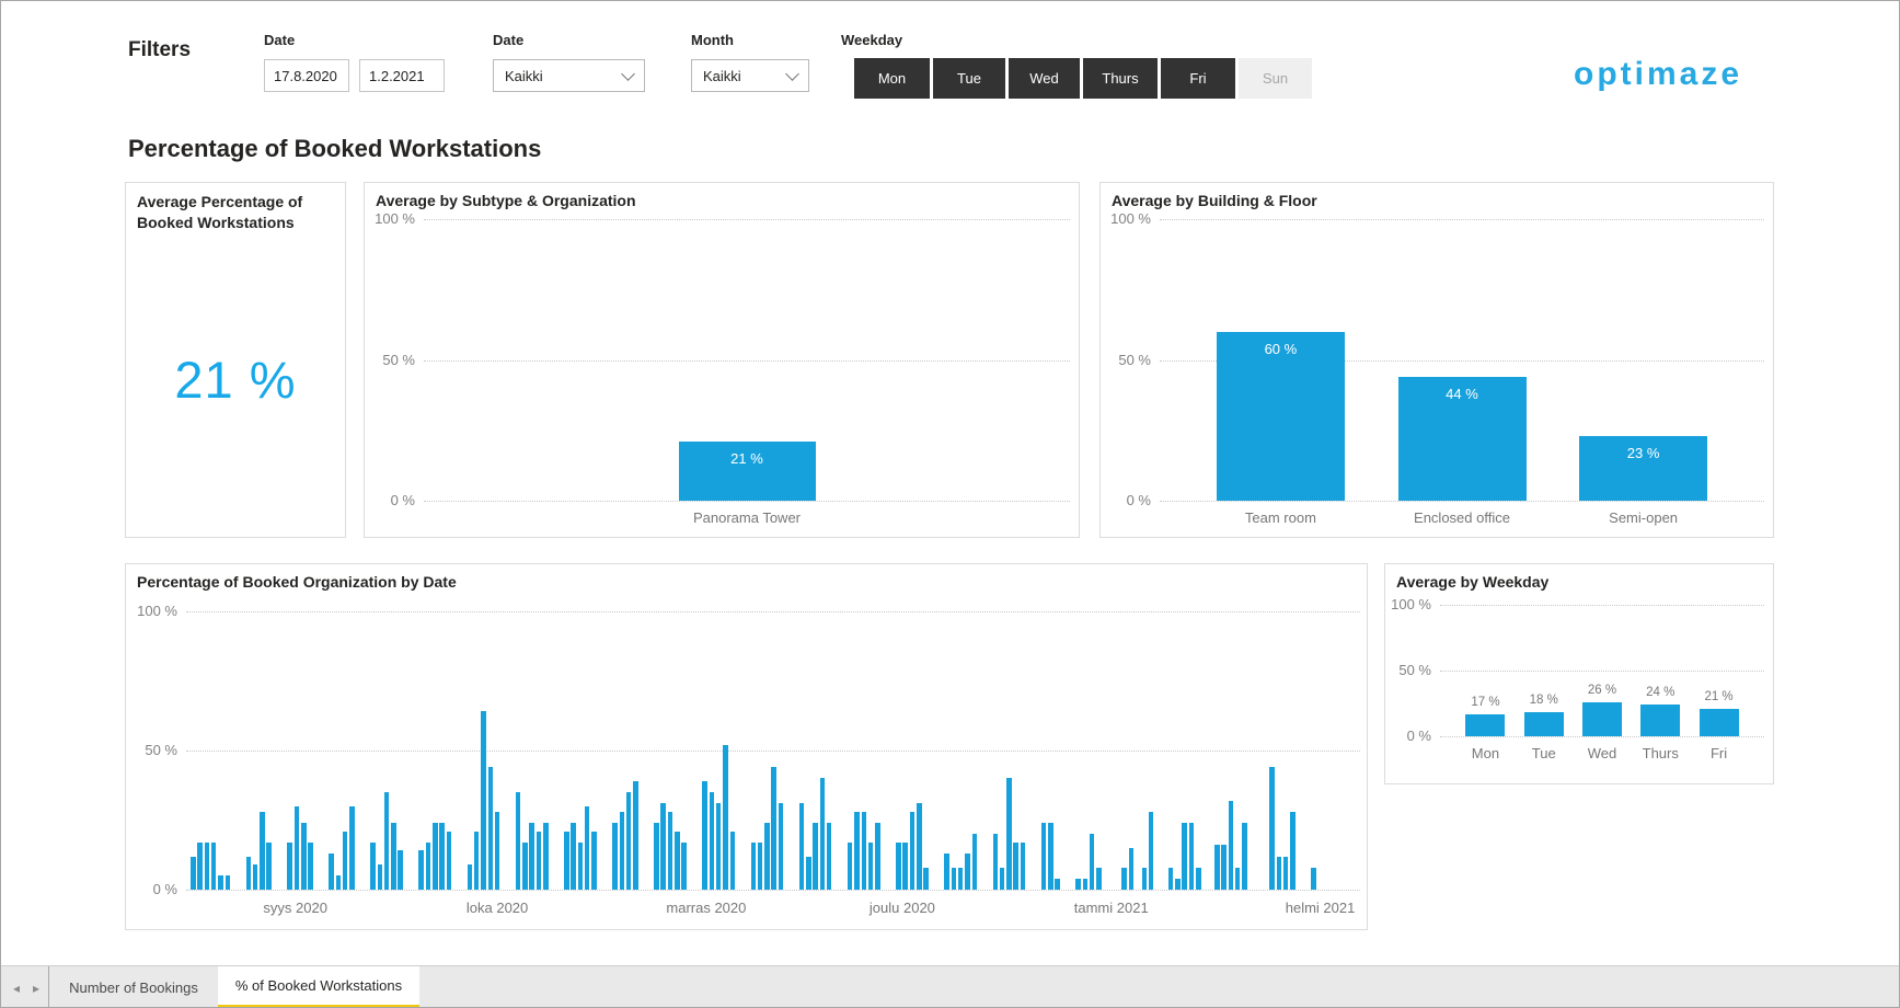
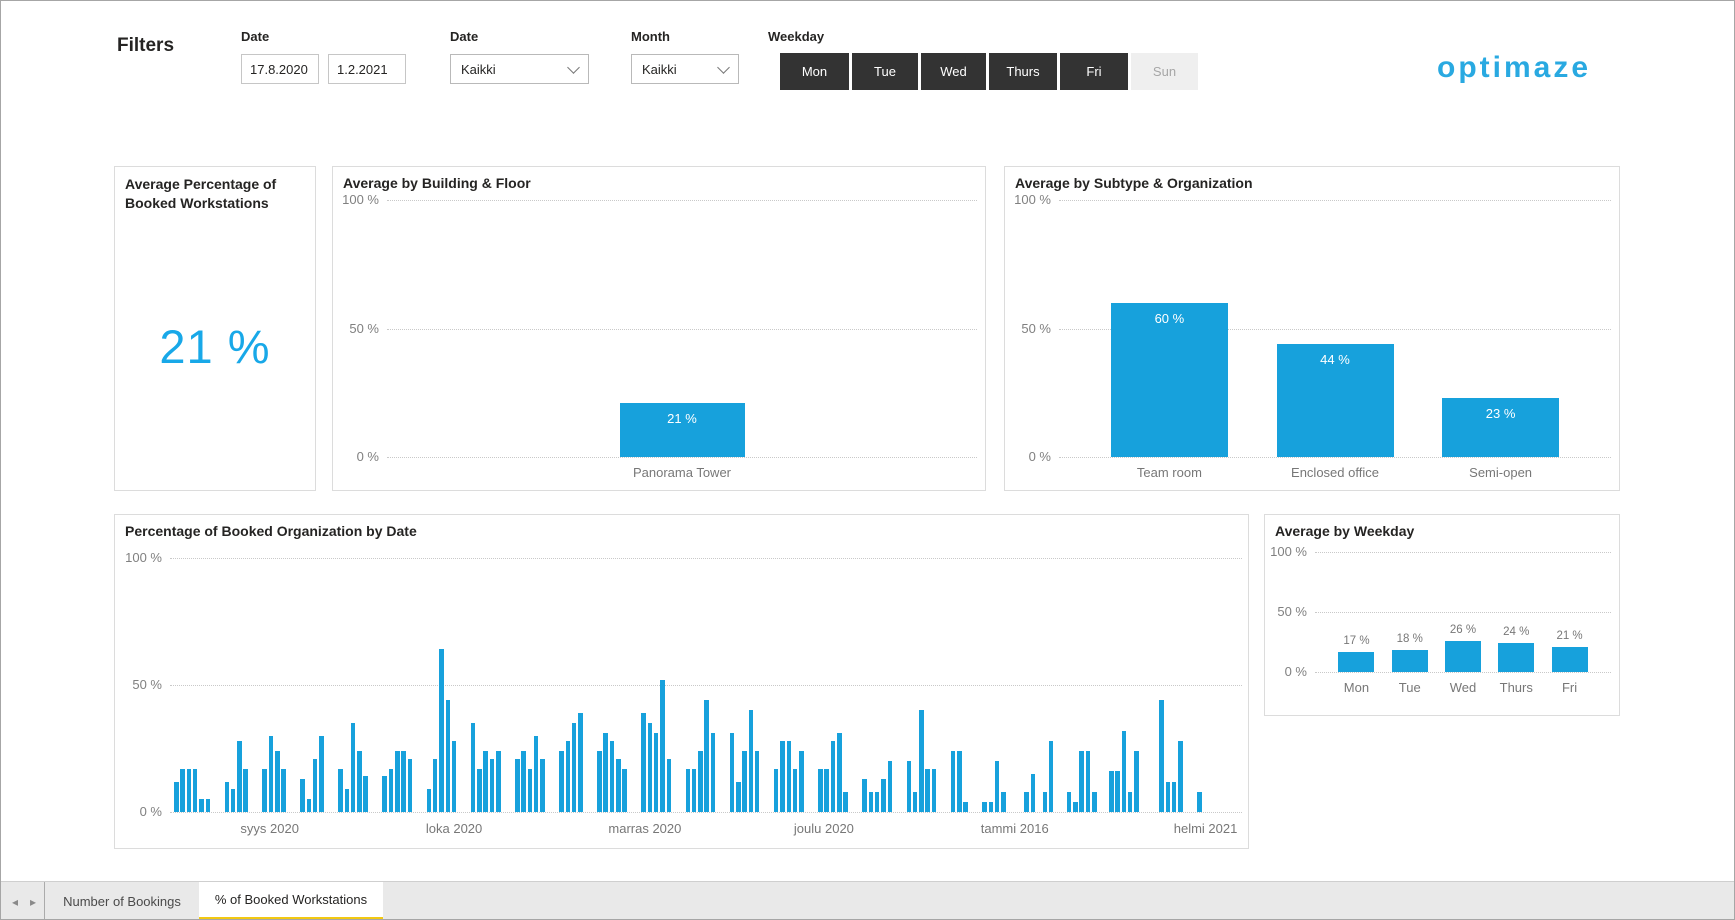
  Filters
  Date
  17.8.2020
  1.2.2021
  Date
  Kaikki
  Month
  Kaikki
  Weekday
  Mon
  Tue
  Wed
  Thurs
  Fri
  Sun
  optimaze
- Percentage of Booked Workstations
  Average Percentage of Booked Workstations
  21 %
- Average by Subtype & Organization
+ Average by Building & Floor
  0 %
  50 %
  100 %
  Panorama Tower
  21 %
- Average by Building & Floor
+ Average by Subtype & Organization
  0 %
  50 %
  100 %
  Team room
  60 %
  Enclosed office
  44 %
  Semi-open
  23 %
  Percentage of Booked Organization by Date
  0 %
  50 %
  100 %
  syys 2020
  loka 2020
  marras 2020
  joulu 2020
- tammi 2021
+ tammi 2016
  helmi 2021
  Average by Weekday
  0 %
  50 %
  100 %
  Mon
  17 %
  Tue
  18 %
  Wed
  26 %
  Thurs
  24 %
  Fri
  21 %
  ◂
  ▸
  Number of Bookings
  % of Booked Workstations
